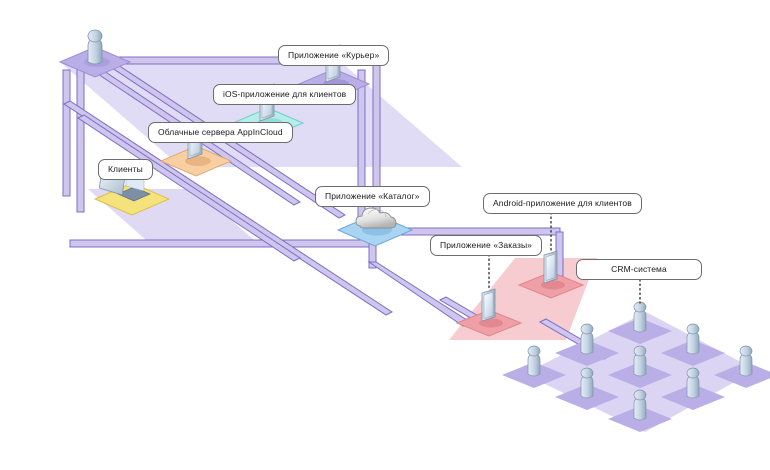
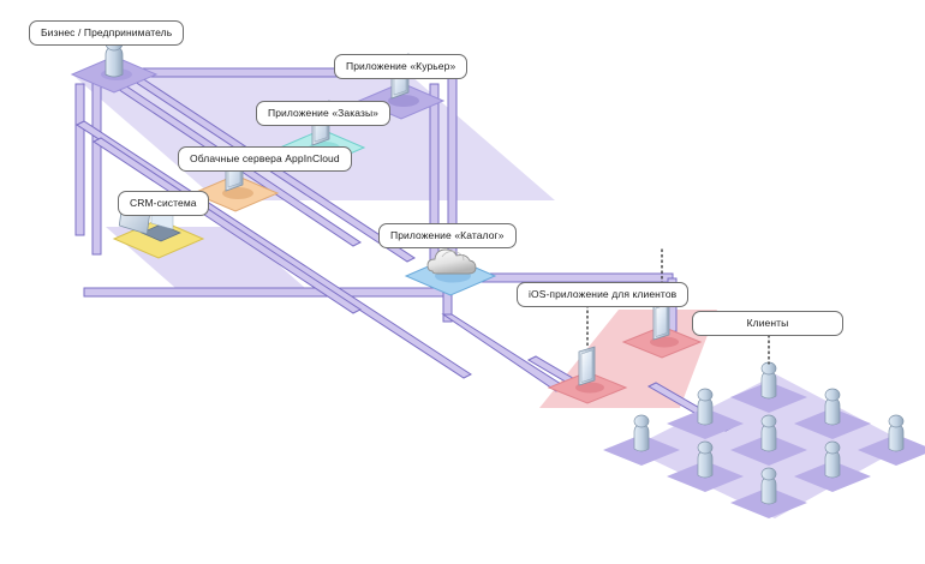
+ Бизнес / Предприниматель
  Приложение «Курьер»
- iOS-приложение для клиентов
+ Приложение «Заказы»
  Облачные сервера AppInCloud
- Клиенты
+ CRM-система
  Приложение «Каталог»
- Android-приложение для клиентов
- Приложение «Заказы»
+ iOS-приложение для клиентов
- CRM-система
+ Клиенты
